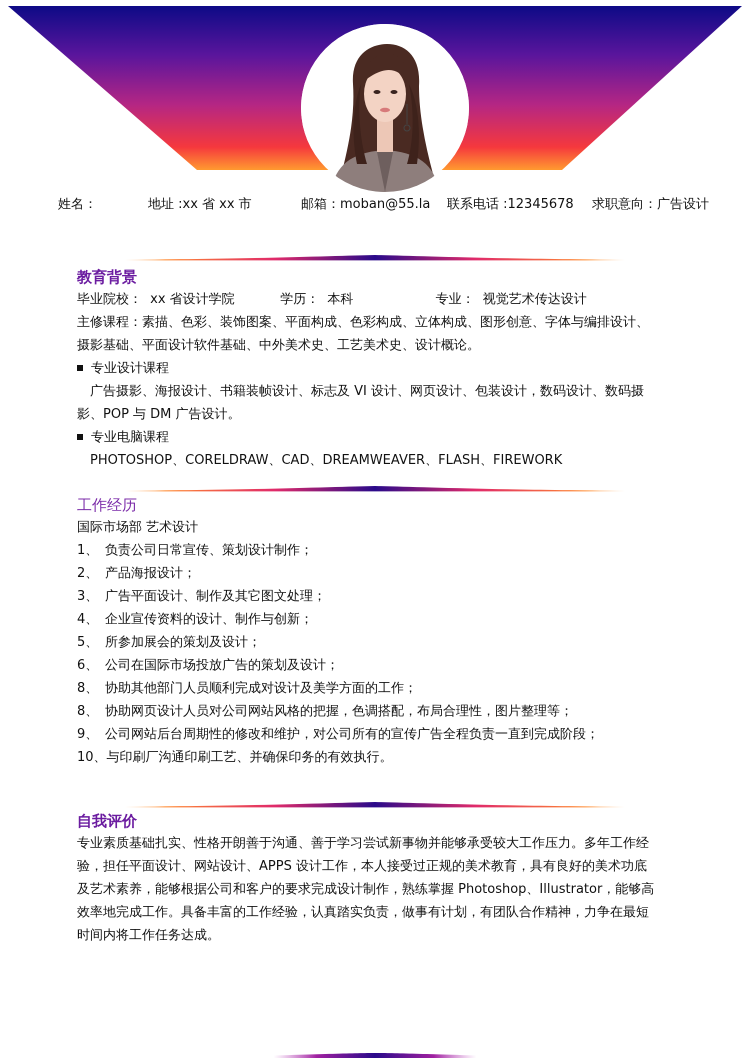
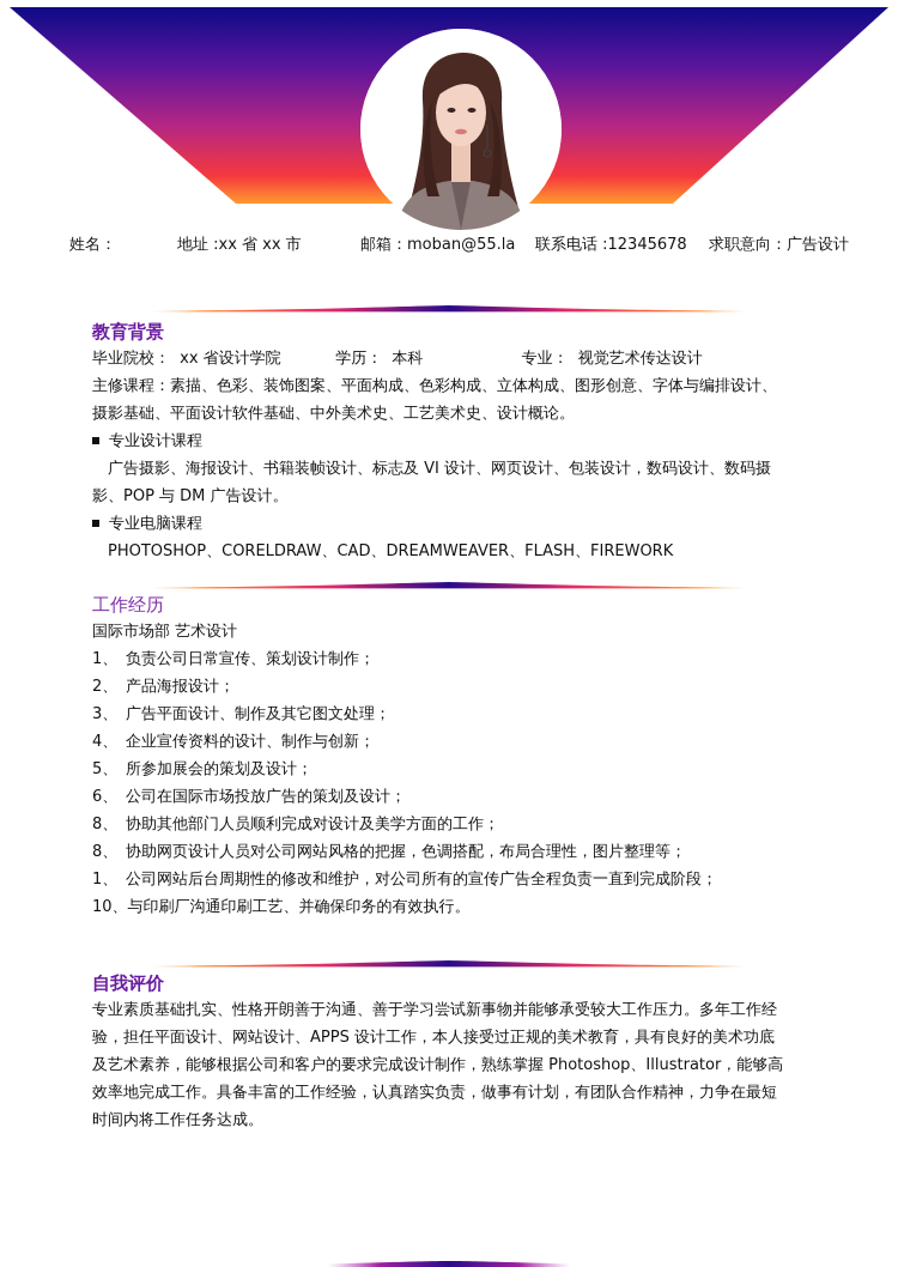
  姓名：
  地址 :xx 省 xx 市
  邮箱：moban@55.la
  联系电话 :12345678
  求职意向：广告设计
  教育背景
  毕业院校： xx 省设计学院 学历： 本科 专业： 视觉艺术传达设计
  主修课程：素描、色彩、装饰图案、平面构成、色彩构成、立体构成、图形创意、字体与编排设计、
  摄影基础、平面设计软件基础、中外美术史、工艺美术史、设计概论。
  专业设计课程
  广告摄影、海报设计、书籍装帧设计、标志及 VI 设计、网页设计、包装设计，数码设计、数码摄
  影、POP 与 DM 广告设计。
  专业电脑课程
  PHOTOSHOP、CORELDRAW、CAD、DREAMWEAVER、FLASH、FIREWORK
  工作经历
  国际市场部 艺术设计
  1、 负责公司日常宣传、策划设计制作；
  2、 产品海报设计；
  3、 广告平面设计、制作及其它图文处理；
  4、 企业宣传资料的设计、制作与创新；
  5、 所参加展会的策划及设计；
  6、 公司在国际市场投放广告的策划及设计；
  8、 协助其他部门人员顺利完成对设计及美学方面的工作；
  8、 协助网页设计人员对公司网站风格的把握，色调搭配，布局合理性，图片整理等；
- 9、 公司网站后台周期性的修改和维护，对公司所有的宣传广告全程负责一直到完成阶段；
+ 1、 公司网站后台周期性的修改和维护，对公司所有的宣传广告全程负责一直到完成阶段；
  10、与印刷厂沟通印刷工艺、并确保印务的有效执行。
  自我评价
  专业素质基础扎实、性格开朗善于沟通、善于学习尝试新事物并能够承受较大工作压力。多年工作经
  验，担任平面设计、网站设计、APPS 设计工作，本人接受过正规的美术教育，具有良好的美术功底
  及艺术素养，能够根据公司和客户的要求完成设计制作，熟练掌握 Photoshop、Illustrator，能够高
  效率地完成工作。具备丰富的工作经验，认真踏实负责，做事有计划，有团队合作精神，力争在最短
  时间内将工作任务达成。
